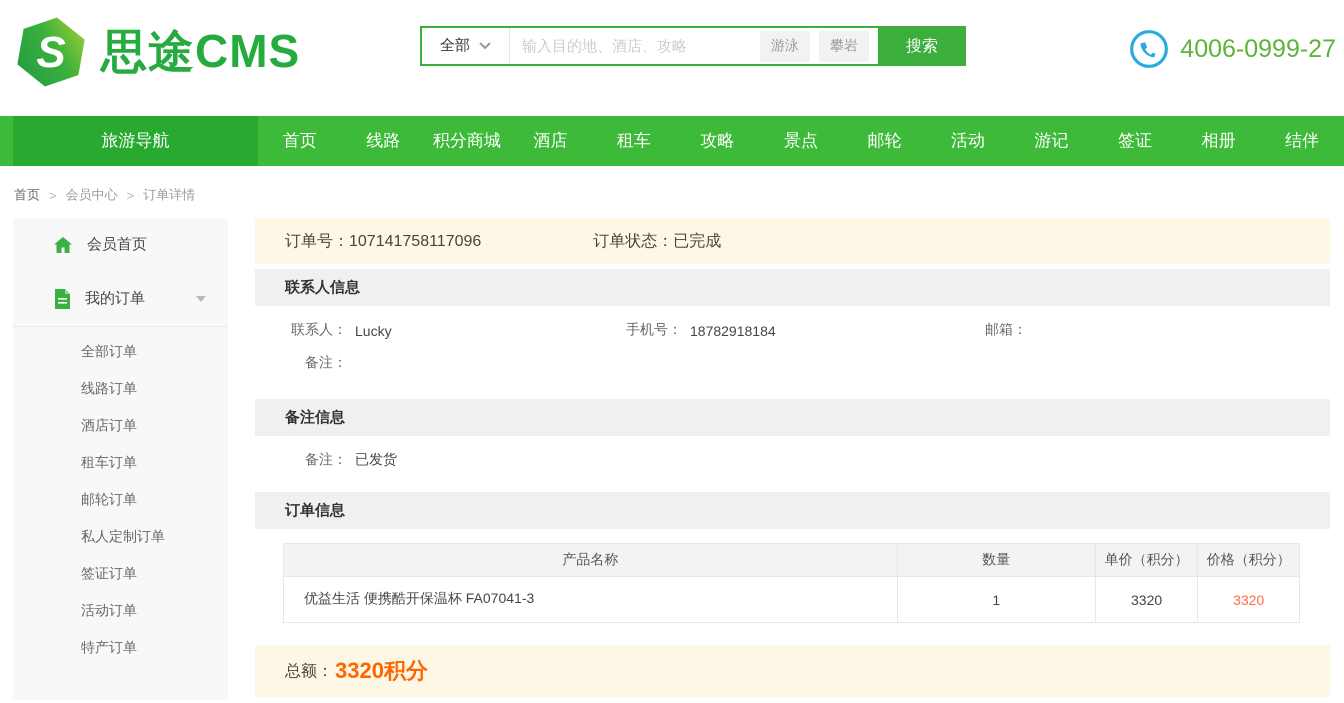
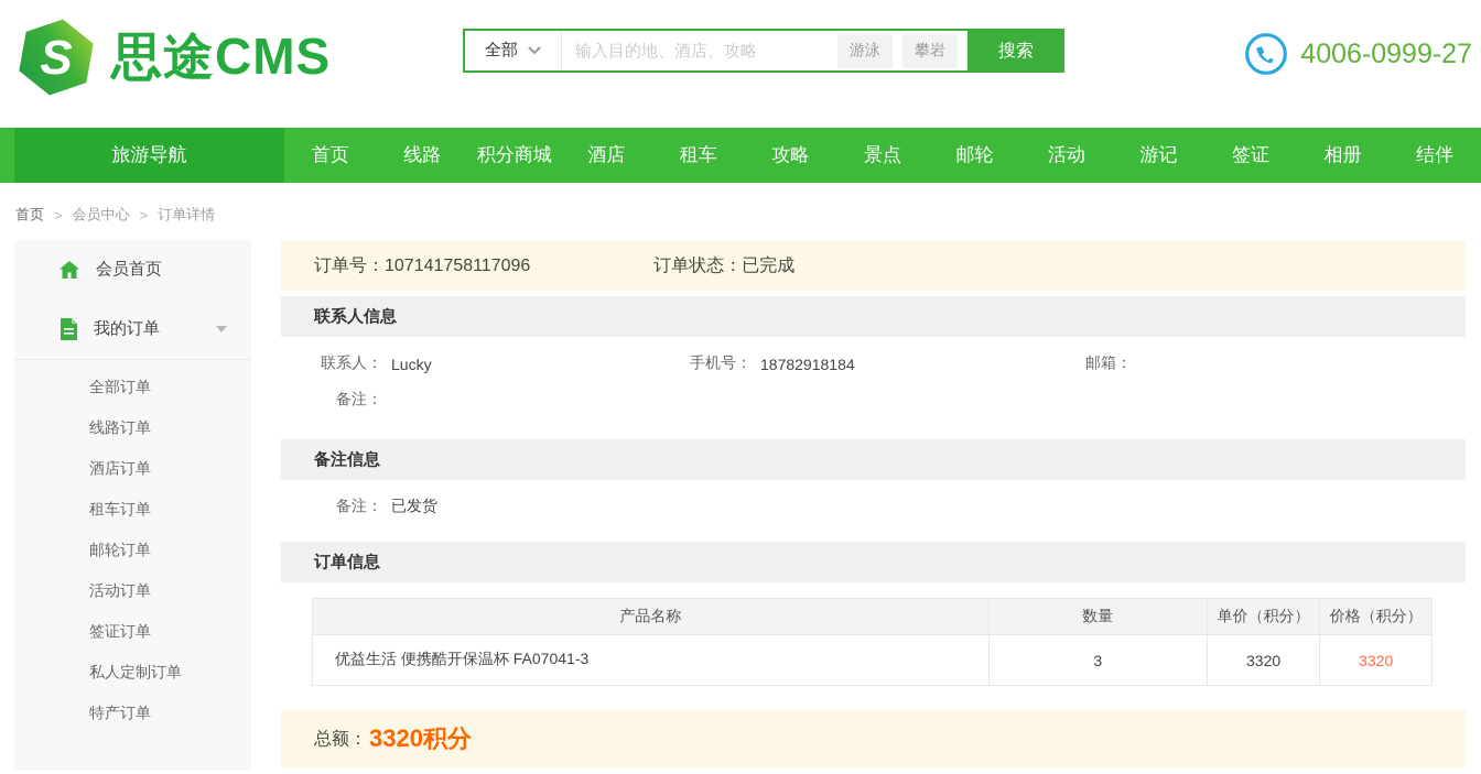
  S
  思途CMS
  全部
  输入目的地、酒店、攻略
  游泳
  攀岩
  搜索
  4006-0999-27
  旅游导航
  首页
  线路
  积分商城
  酒店
  租车
  攻略
  景点
  邮轮
  活动
  游记
  签证
  相册
  结伴
  首页
  >
  会员中心
  >
  订单详情
  会员首页
  我的订单
  全部订单
  线路订单
  酒店订单
  租车订单
  邮轮订单
- 私人定制订单
+ 活动订单
  签证订单
- 活动订单
+ 私人定制订单
  特产订单
  订单号：107141758117096
  订单状态：已完成
  联系人信息
  联系人：
  Lucky
  手机号：
  18782918184
  邮箱：
  备注：
  备注信息
  备注：
  已发货
  订单信息
  产品名称	数量	单价（积分）	价格（积分）
- 优益生活 便携酷开保温杯 FA07041-3	1	3320	3320
+ 优益生活 便携酷开保温杯 FA07041-3	3	3320	3320
  总额：
  3320积分
